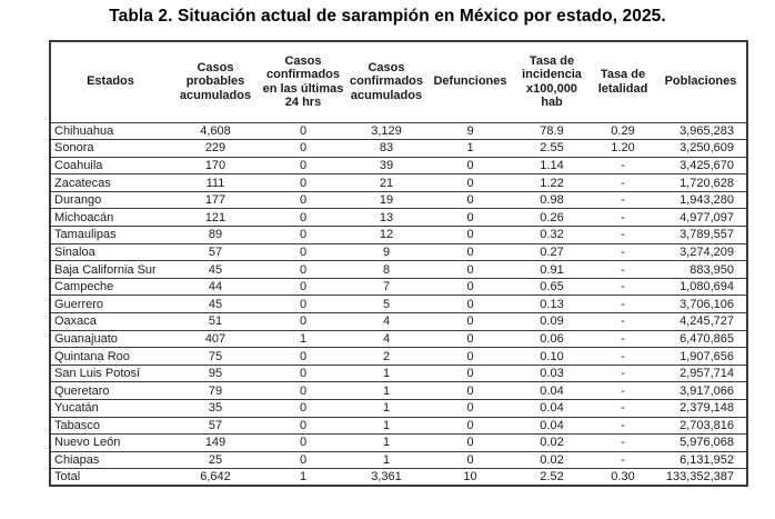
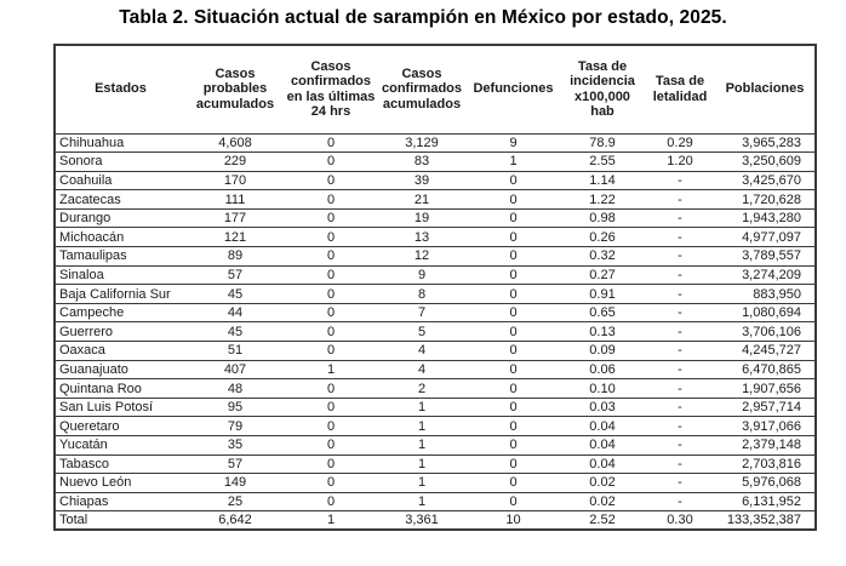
  Tabla 2. Situación actual de sarampión en México por estado, 2025.
  Estados	Casos probables acumulados	Casos confirmados en las últimas 24 hrs	Casos confirmados acumulados	Defunciones	Tasa de incidencia x100,000 hab	Tasa de letalidad	Poblaciones
  Chihuahua	4,608	0	3,129	9	78.9	0.29	3,965,283
  Sonora	229	0	83	1	2.55	1.20	3,250,609
  Coahuila	170	0	39	0	1.14	-	3,425,670
  Zacatecas	111	0	21	0	1.22	-	1,720,628
  Durango	177	0	19	0	0.98	-	1,943,280
  Michoacán	121	0	13	0	0.26	-	4,977,097
  Tamaulipas	89	0	12	0	0.32	-	3,789,557
  Sinaloa	57	0	9	0	0.27	-	3,274,209
  Baja California Sur	45	0	8	0	0.91	-	883,950
  Campeche	44	0	7	0	0.65	-	1,080,694
  Guerrero	45	0	5	0	0.13	-	3,706,106
  Oaxaca	51	0	4	0	0.09	-	4,245,727
  Guanajuato	407	1	4	0	0.06	-	6,470,865
- Quintana Roo	75	0	2	0	0.10	-	1,907,656
+ Quintana Roo	48	0	2	0	0.10	-	1,907,656
  San Luis Potosí	95	0	1	0	0.03	-	2,957,714
  Queretaro	79	0	1	0	0.04	-	3,917,066
  Yucatán	35	0	1	0	0.04	-	2,379,148
  Tabasco	57	0	1	0	0.04	-	2,703,816
  Nuevo León	149	0	1	0	0.02	-	5,976,068
  Chiapas	25	0	1	0	0.02	-	6,131,952
  Total	6,642	1	3,361	10	2.52	0.30	133,352,387
